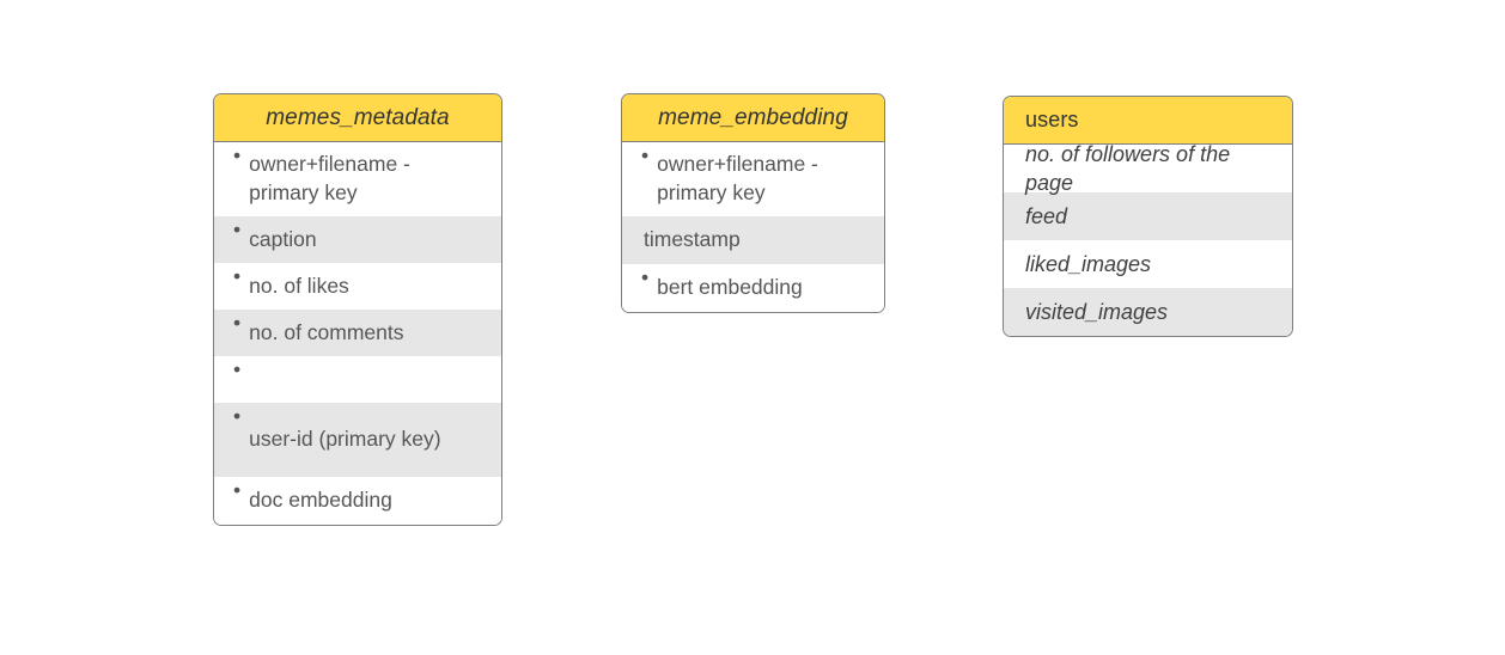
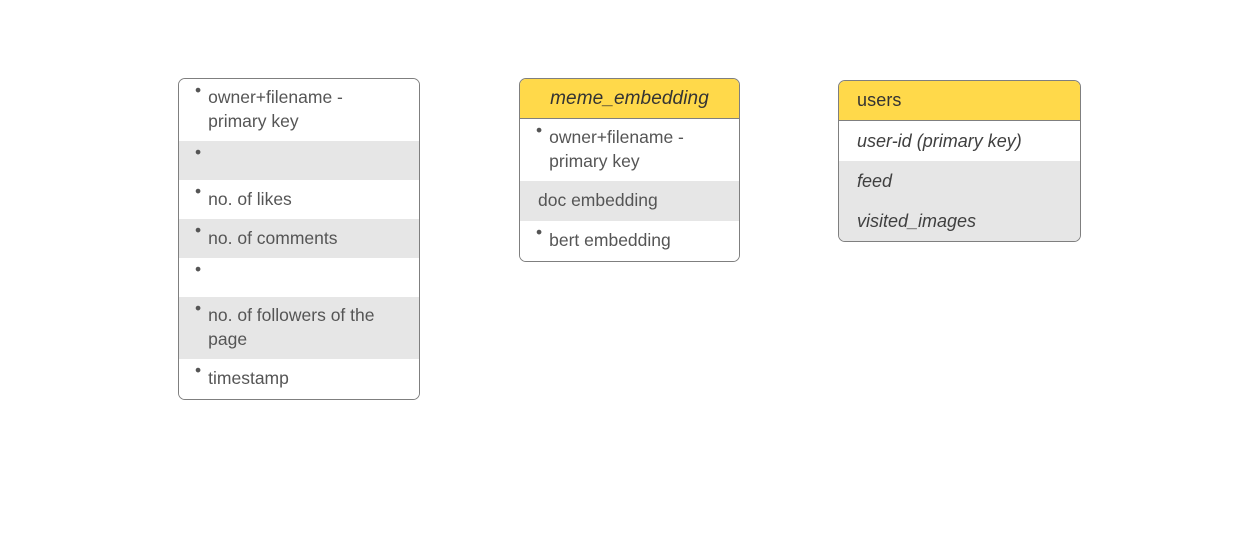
- memes_metadata
  •
  owner+filename - primary key
  •
- caption
  •
  no. of likes
  •
  no. of comments
  •
  •
- user-id (primary key)
+ no. of followers of the page
  •
- doc embedding
+ timestamp
  meme_embedding
  •
  owner+filename - primary key
- timestamp
+ doc embedding
  •
  bert embedding
  users
- no. of followers of the page
+ user-id (primary key)
  feed
- liked_images
  visited_images
